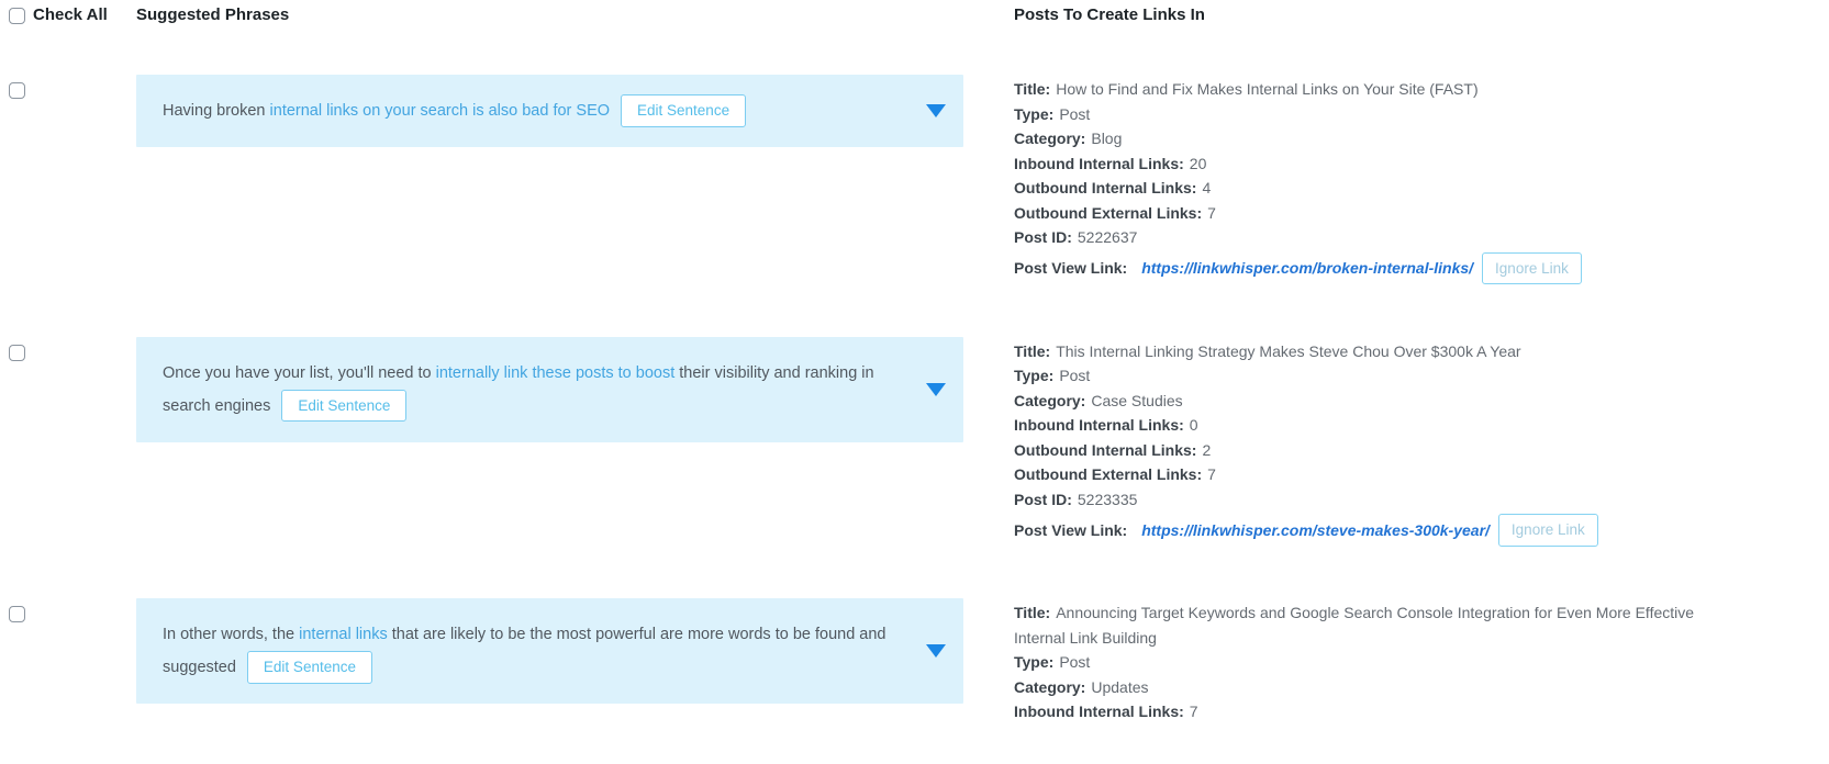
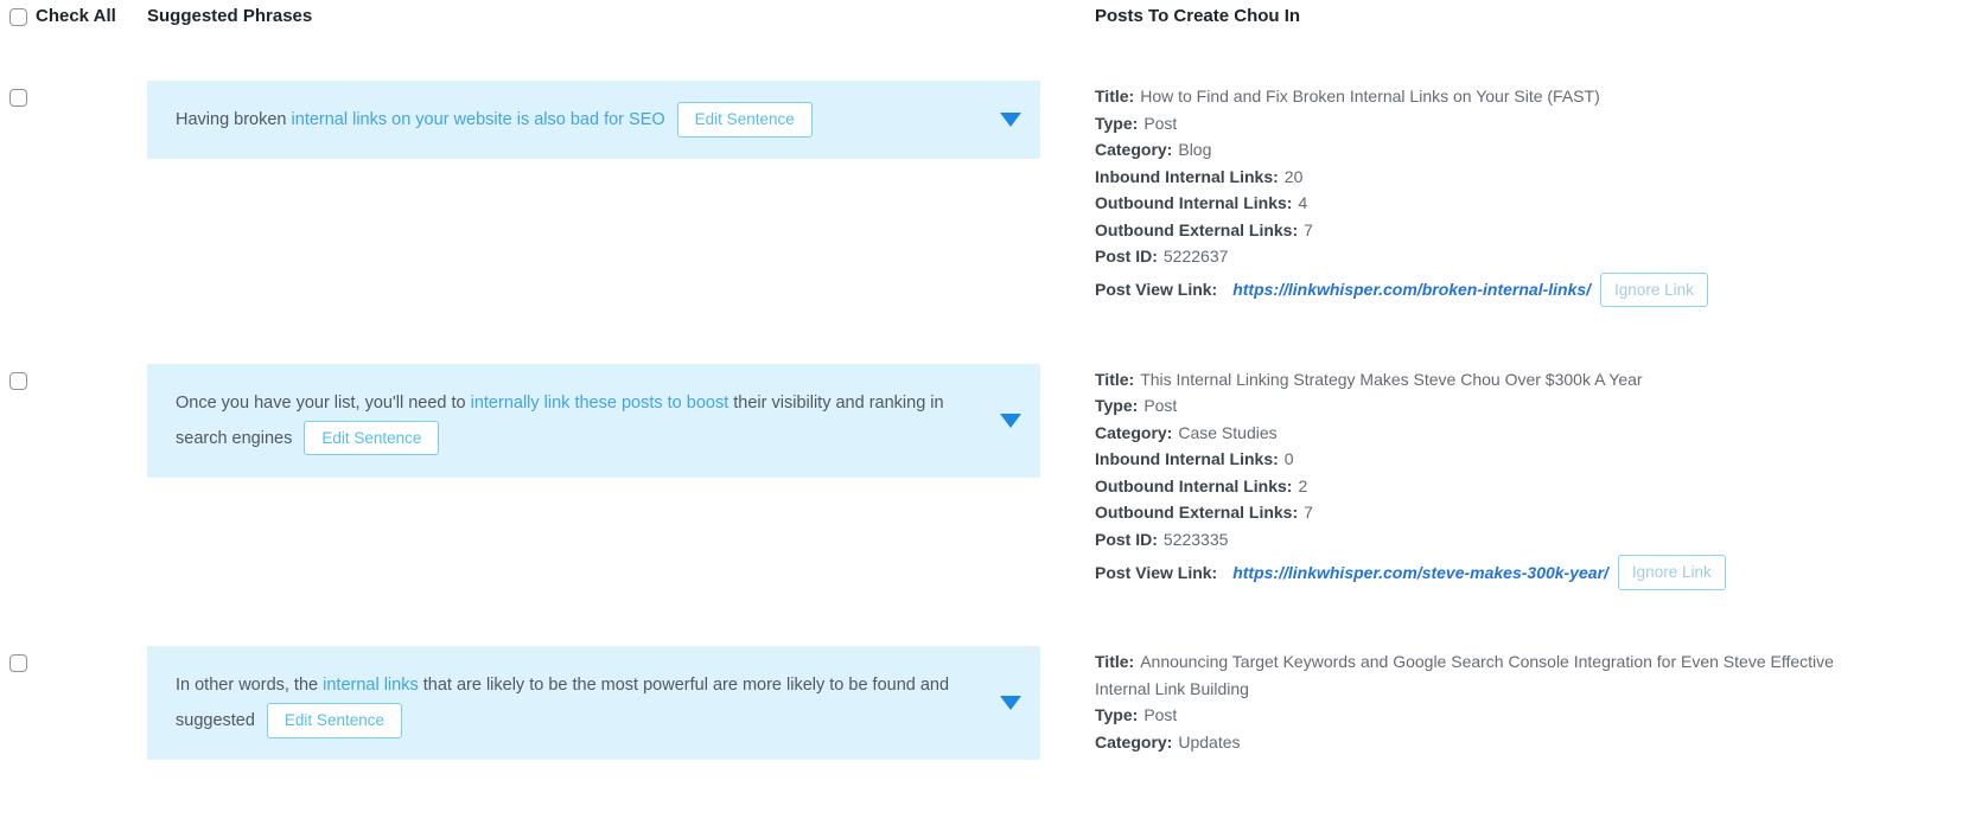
  Check All
  Suggested Phrases
- Posts To Create Links In
+ Posts To Create Chou In
- Having broken internal links on your search is also bad for SEO Edit Sentence
+ Having broken internal links on your website is also bad for SEO Edit Sentence
- Title: How to Find and Fix Makes Internal Links on Your Site (FAST)
+ Title: How to Find and Fix Broken Internal Links on Your Site (FAST)
  Type: Post
  Category: Blog
  Inbound Internal Links: 20
  Outbound Internal Links: 4
  Outbound External Links: 7
  Post ID: 5222637
  Post View Link:
  https://linkwhisper.com/broken-internal-links/
  Ignore Link
  Once you have your list, you'll need to internally link these posts to boost their visibility and ranking in search engines Edit Sentence
  Title: This Internal Linking Strategy Makes Steve Chou Over $300k A Year
  Type: Post
  Category: Case Studies
  Inbound Internal Links: 0
  Outbound Internal Links: 2
  Outbound External Links: 7
  Post ID: 5223335
  Post View Link:
  https://linkwhisper.com/steve-makes-300k-year/
  Ignore Link
- In other words, the internal links that are likely to be the most powerful are more words to be found and suggested Edit Sentence
+ In other words, the internal links that are likely to be the most powerful are more likely to be found and suggested Edit Sentence
- Title: Announcing Target Keywords and Google Search Console Integration for Even More Effective Internal Link Building
+ Title: Announcing Target Keywords and Google Search Console Integration for Even Steve Effective Internal Link Building
  Type: Post
  Category: Updates
- Inbound Internal Links: 7
